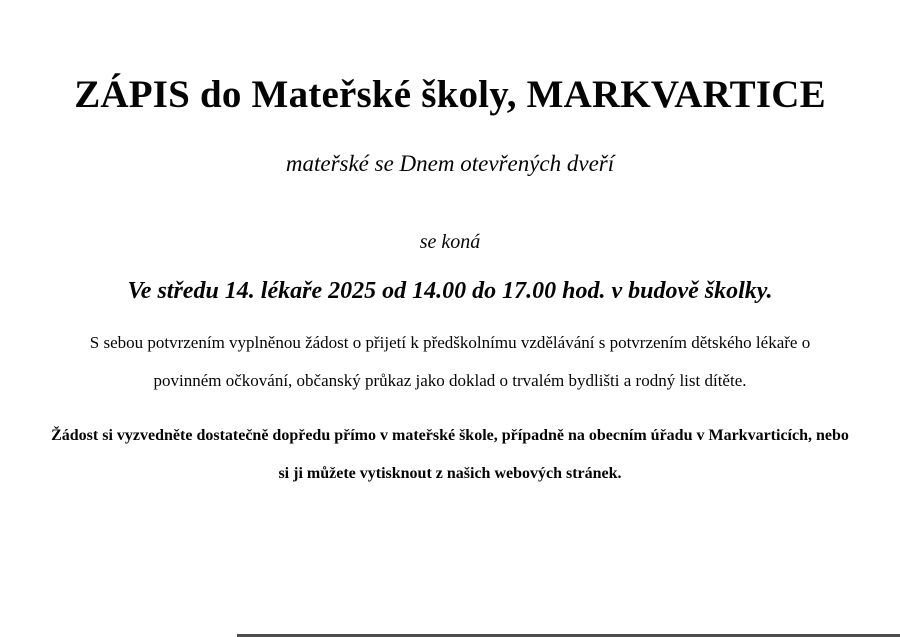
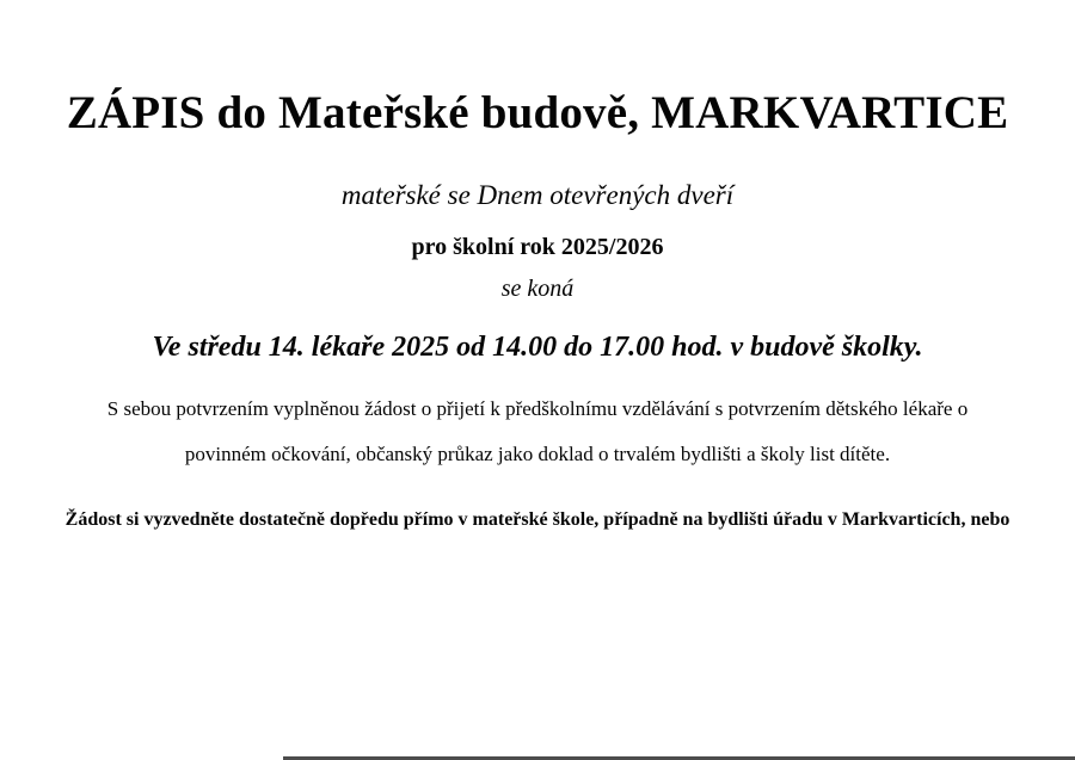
- ZÁPIS do Mateřské školy, MARKVARTICE
+ ZÁPIS do Mateřské budově, MARKVARTICE
  mateřské se Dnem otevřených dveří
+ pro školní rok 2025/2026
  se koná
  Ve středu 14. lékaře 2025 od 14.00 do 17.00 hod. v budově školky.
  S sebou potvrzením vyplněnou žádost o přijetí k předškolnímu vzdělávání s potvrzením dětského lékaře o
- povinném očkování, občanský průkaz jako doklad o trvalém bydlišti a rodný list dítěte.
+ povinném očkování, občanský průkaz jako doklad o trvalém bydlišti a školy list dítěte.
- Žádost si vyzvedněte dostatečně dopředu přímo v mateřské škole, případně na obecním úřadu v Markvarticích, nebo
+ Žádost si vyzvedněte dostatečně dopředu přímo v mateřské škole, případně na bydlišti úřadu v Markvarticích, nebo
- si ji můžete vytisknout z našich webových stránek.
